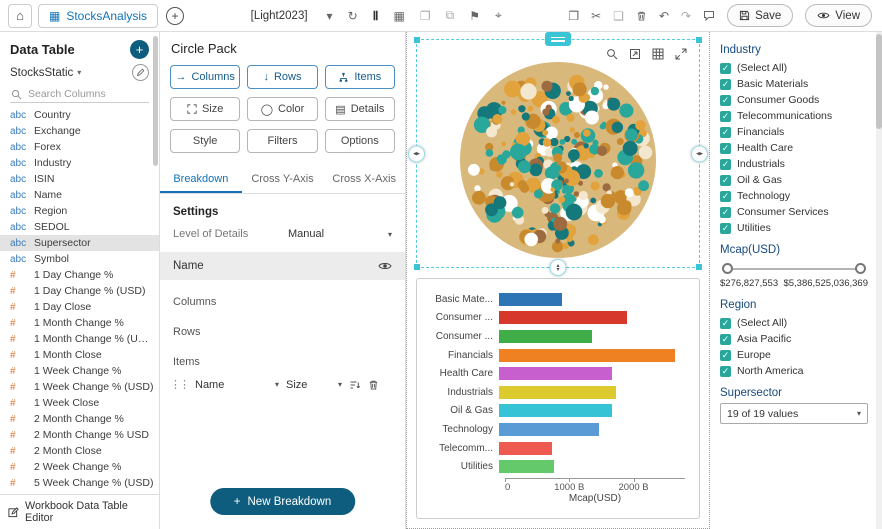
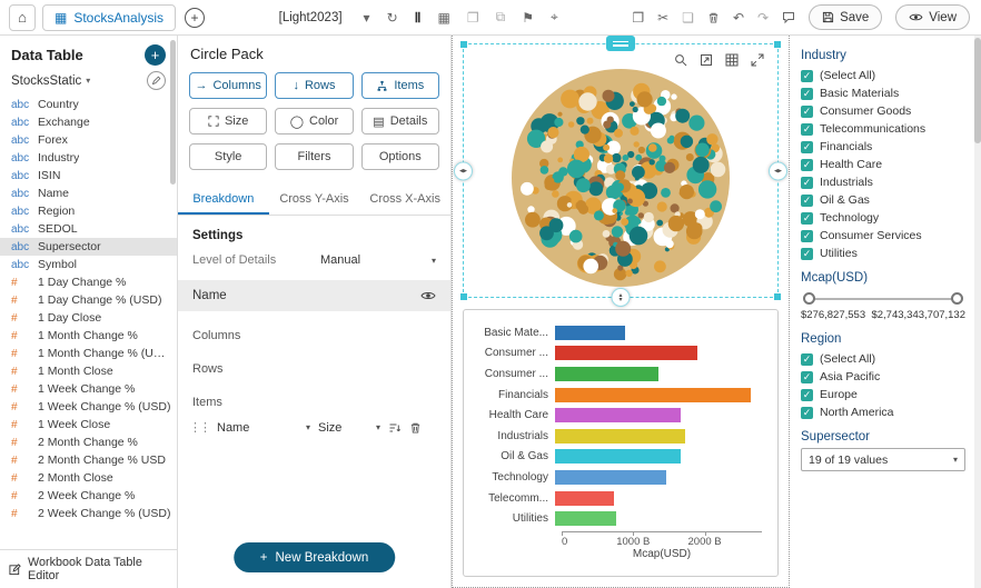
  ⌂
  ▦
  StocksAnalysis
  +
  [Light2023]
  ▾
  ↻
  Ⅱ
  ▦
  ❐
  ⧉
  ⚑
  ⌖
  ❐
  ✂
  ❏
  ↶
  ↷
  Save
  View
  Data Table
  +
  StocksStatic
  ▾
- Search Columns
  abc
  Country
  abc
  Exchange
  abc
  Forex
  abc
  Industry
  abc
  ISIN
  abc
  Name
  abc
  Region
  abc
  SEDOL
  abc
  Supersector
  abc
  Symbol
  #
  1 Day Change %
  #
  1 Day Change % (USD)
  #
  1 Day Close
  #
  1 Month Change %
  #
  1 Month Change % (USD)
  #
  1 Month Close
  #
  1 Week Change %
  #
  1 Week Change % (USD)
  #
  1 Week Close
  #
  2 Month Change %
  #
  2 Month Change % USD
  #
  2 Month Close
  #
  2 Week Change %
  #
- 5 Week Change % (USD)
+ 2 Week Change % (USD)
  Workbook Data Table Editor
  Circle Pack
  →
  Columns
  ↓
  Rows
  Items
  Size
  ◯
  Color
  ▤
  Details
  Style
  Filters
  Options
  Breakdown
  Cross Y-Axis
  Cross X-Axis
  Settings
  Level of Details
  Manual
  ▾
  Name
  Columns
  Rows
  Items
  ⋮⋮
  Name
  ▾
  Size
  ▾
  +
  New Breakdown
  Basic Mate...
  Consumer ...
  Consumer ...
  Financials
  Health Care
  Industrials
  Oil & Gas
  Technology
  Telecomm...
  Utilities
  0
  1000 B
  2000 B
  Mcap(USD)
  Industry
  ✓
  (Select All)
  ✓
  Basic Materials
  ✓
  Consumer Goods
  ✓
  Telecommunications
  ✓
  Financials
  ✓
  Health Care
  ✓
  Industrials
  ✓
  Oil & Gas
  ✓
  Technology
  ✓
  Consumer Services
  ✓
  Utilities
  Mcap(USD)
  $276,827,553
- $5,386,525,036,369
+ $2,743,343,707,132
  Region
  ✓
  (Select All)
  ✓
  Asia Pacific
  ✓
  Europe
  ✓
  North America
  Supersector
  19 of 19 values
  ▾
